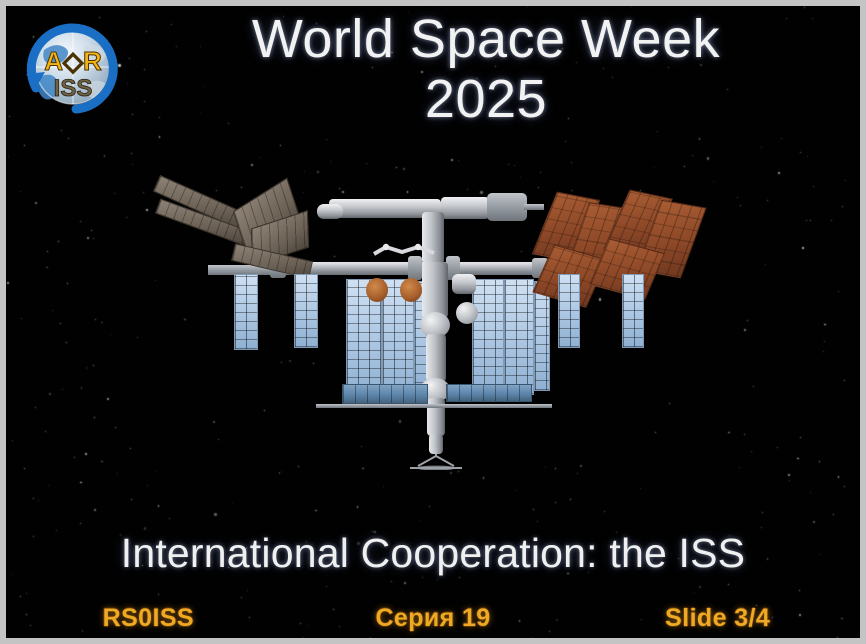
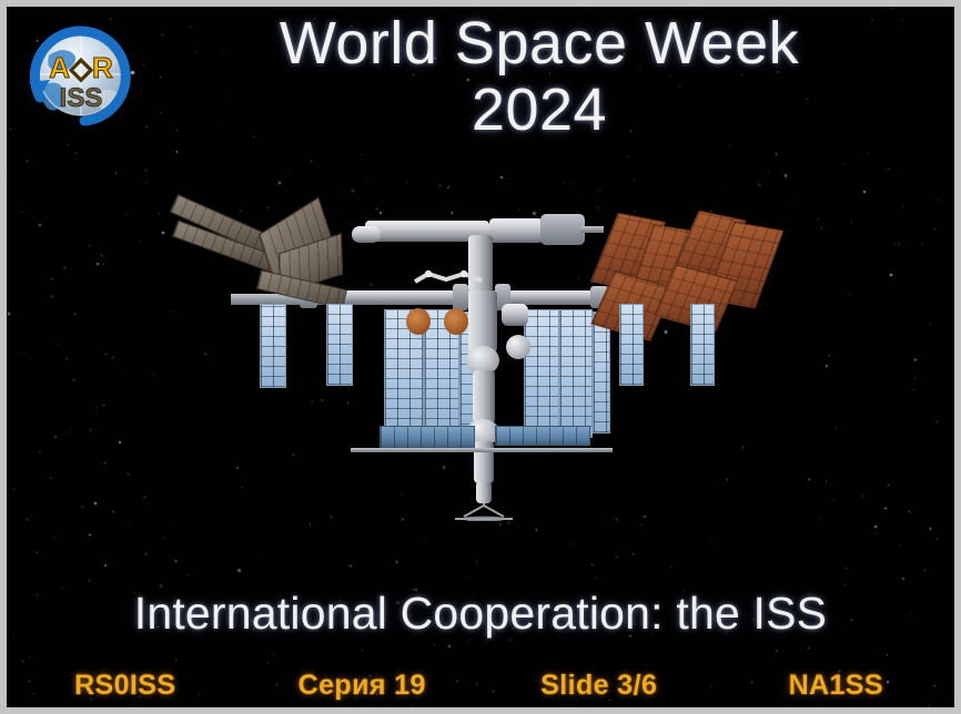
  A◇R
  ISS
  World Space Week
- 2025
+ 2024
  International Cooperation: the ISS
  RS0ISS
  Серия 19
- Slide 3/4
+ Slide 3/6
+ NA1SS
